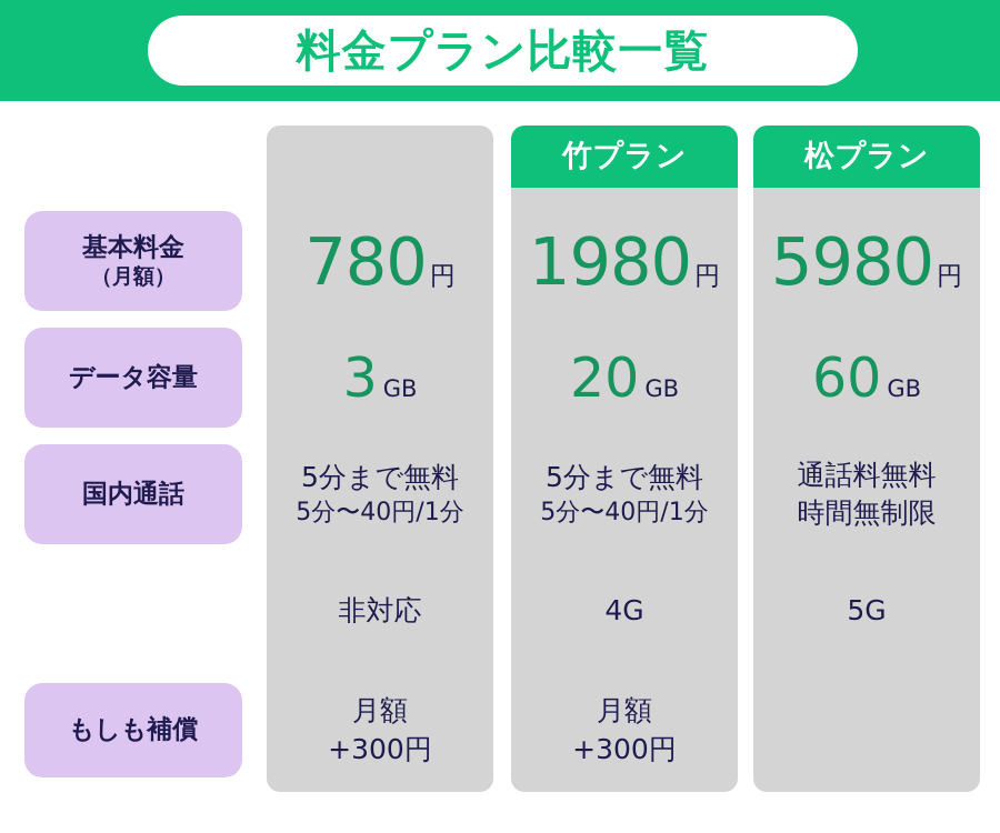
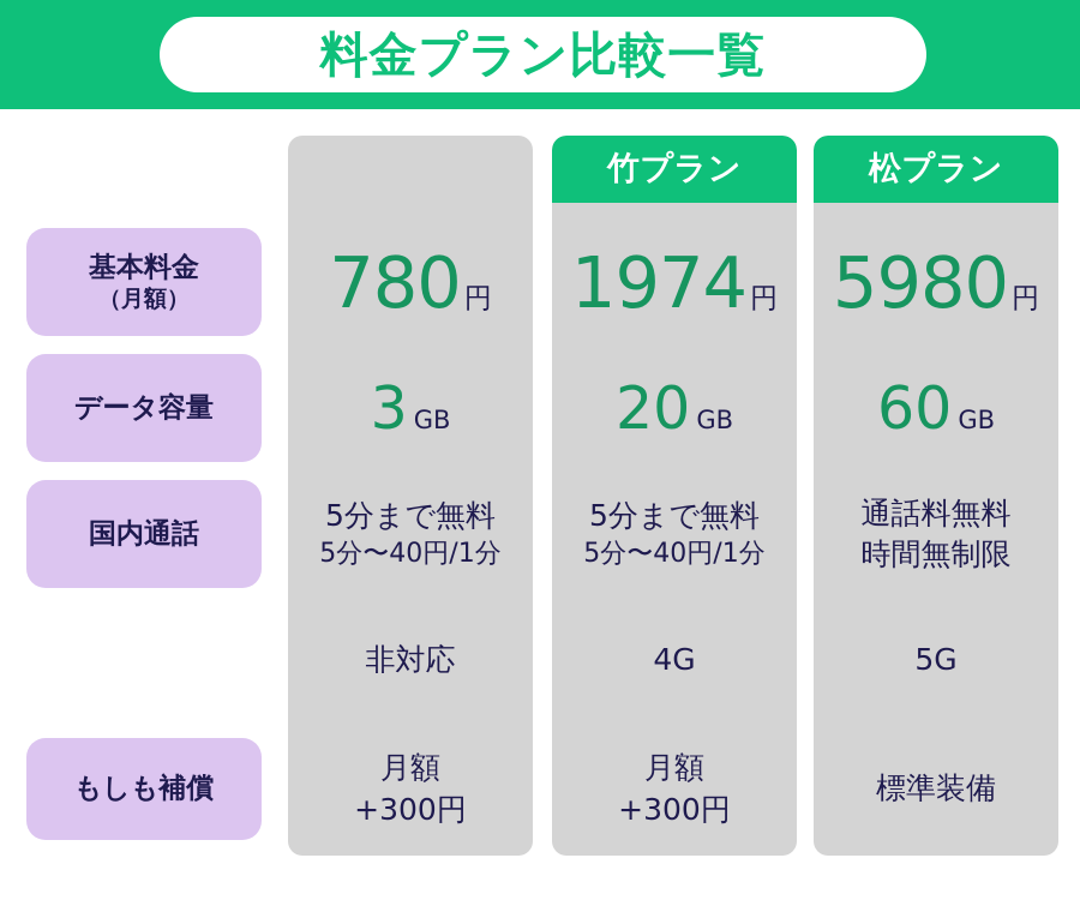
  料金プラン比較一覧
  基本料金
  （月額）
  データ容量
  国内通話
  もしも補償
  780
  円
  3
  GB
  5分まで無料
  5分〜40円/1分
  非対応
  月額
  +300円
  竹プラン
- 1980
+ 1974
  円
  20
  GB
  5分まで無料
  5分〜40円/1分
  4G
  月額
  +300円
  松プラン
  5980
  円
  60
  GB
  通話料無料
  時間無制限
  5G
+ 標準装備
